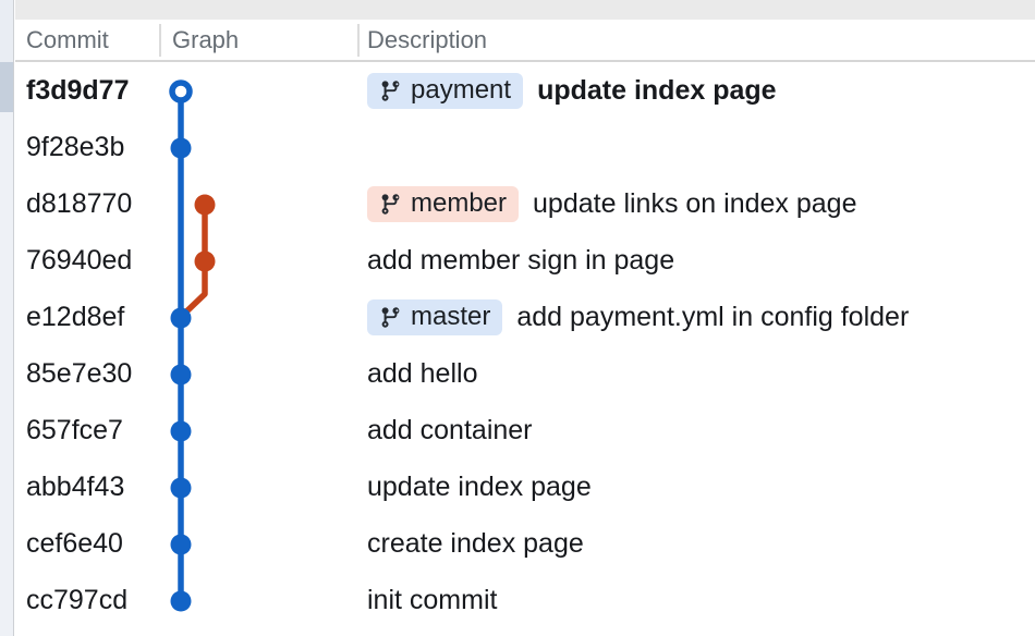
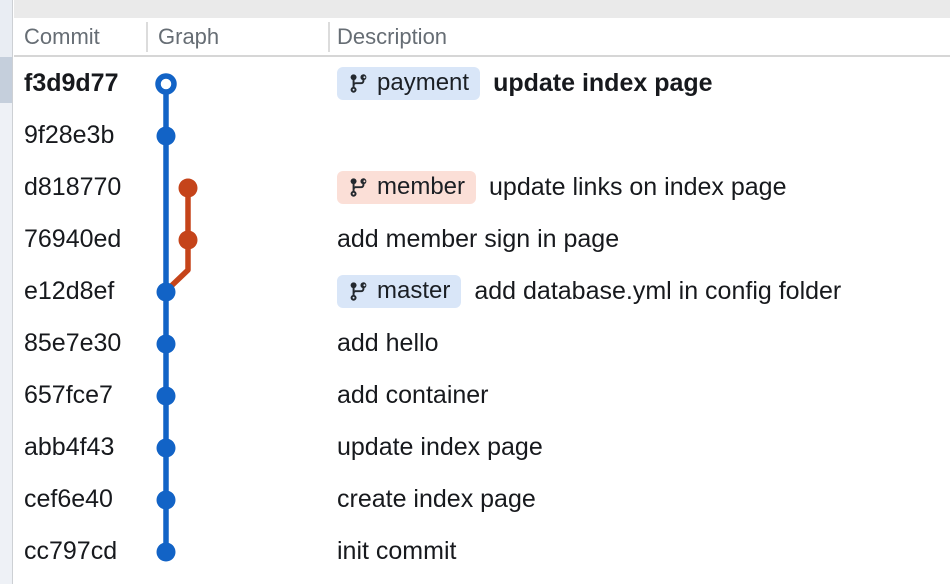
  Commit
  Graph
  Description
  f3d9d77
  payment
  update index page
  9f28e3b
  d818770
  member
  update links on index page
  76940ed
  add member sign in page
  e12d8ef
  master
- add payment.yml in config folder
+ add database.yml in config folder
  85e7e30
  add hello
  657fce7
  add container
  abb4f43
  update index page
  cef6e40
  create index page
  cc797cd
  init commit
